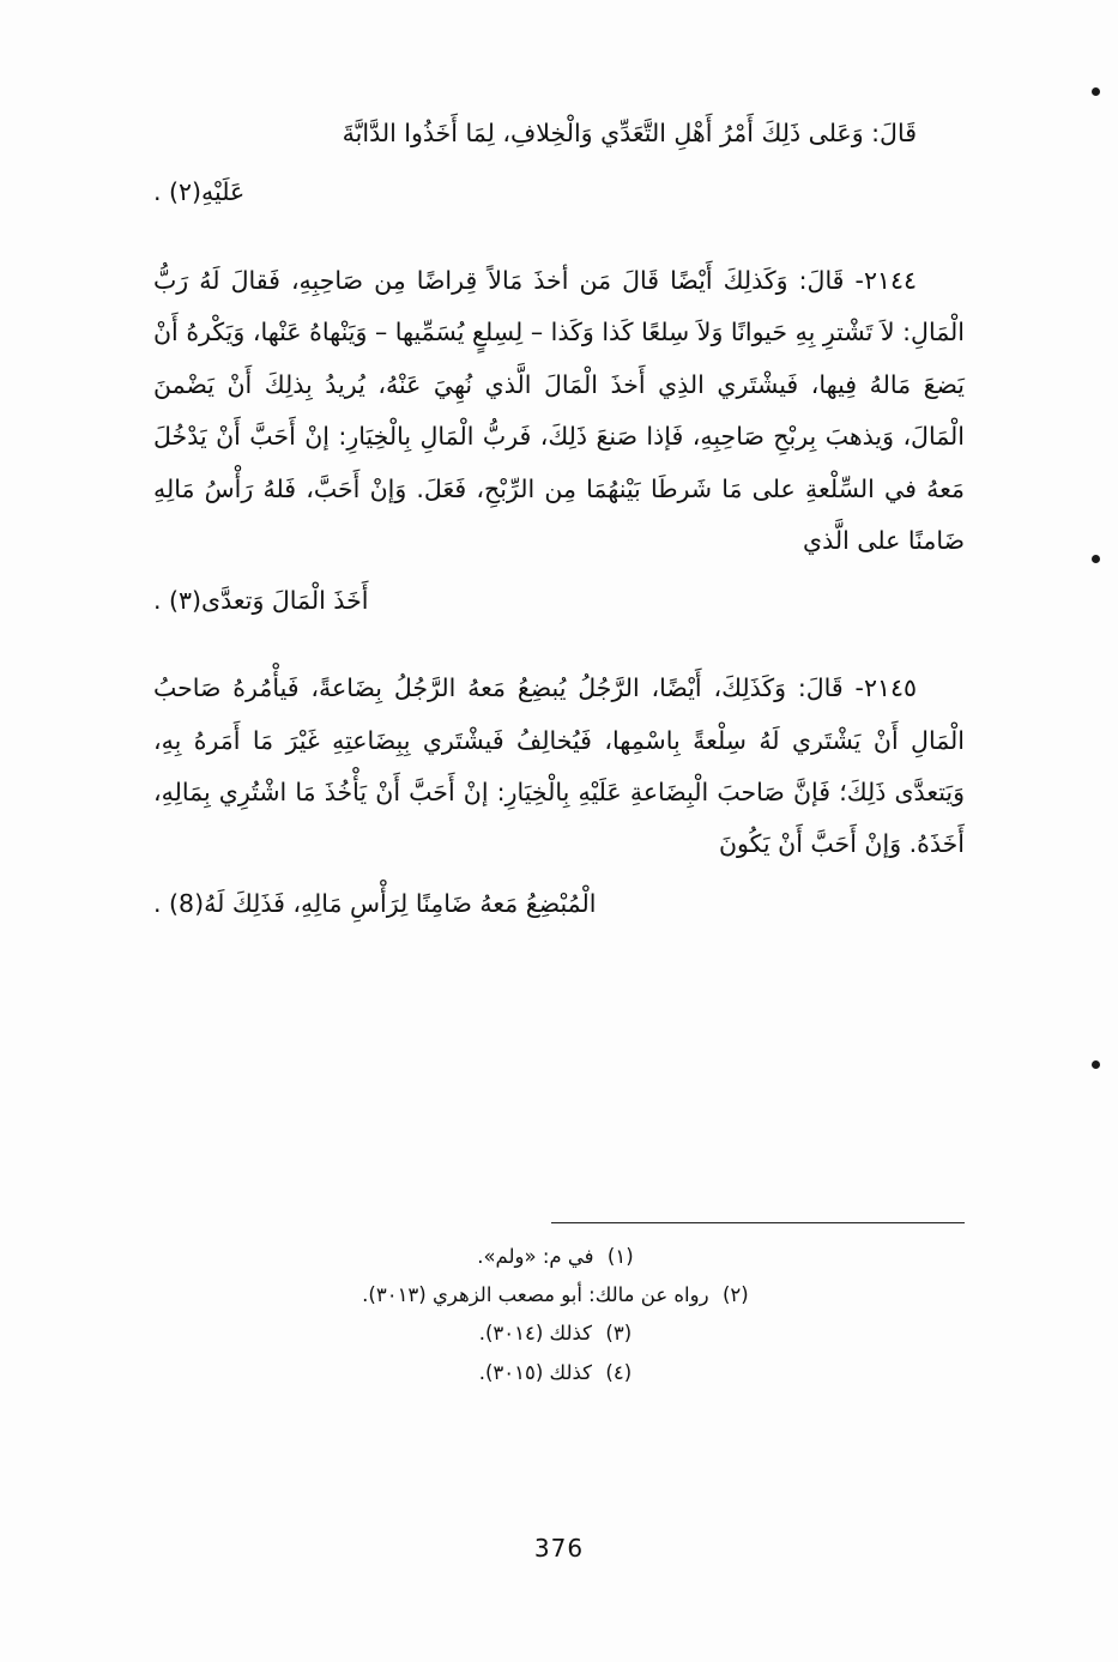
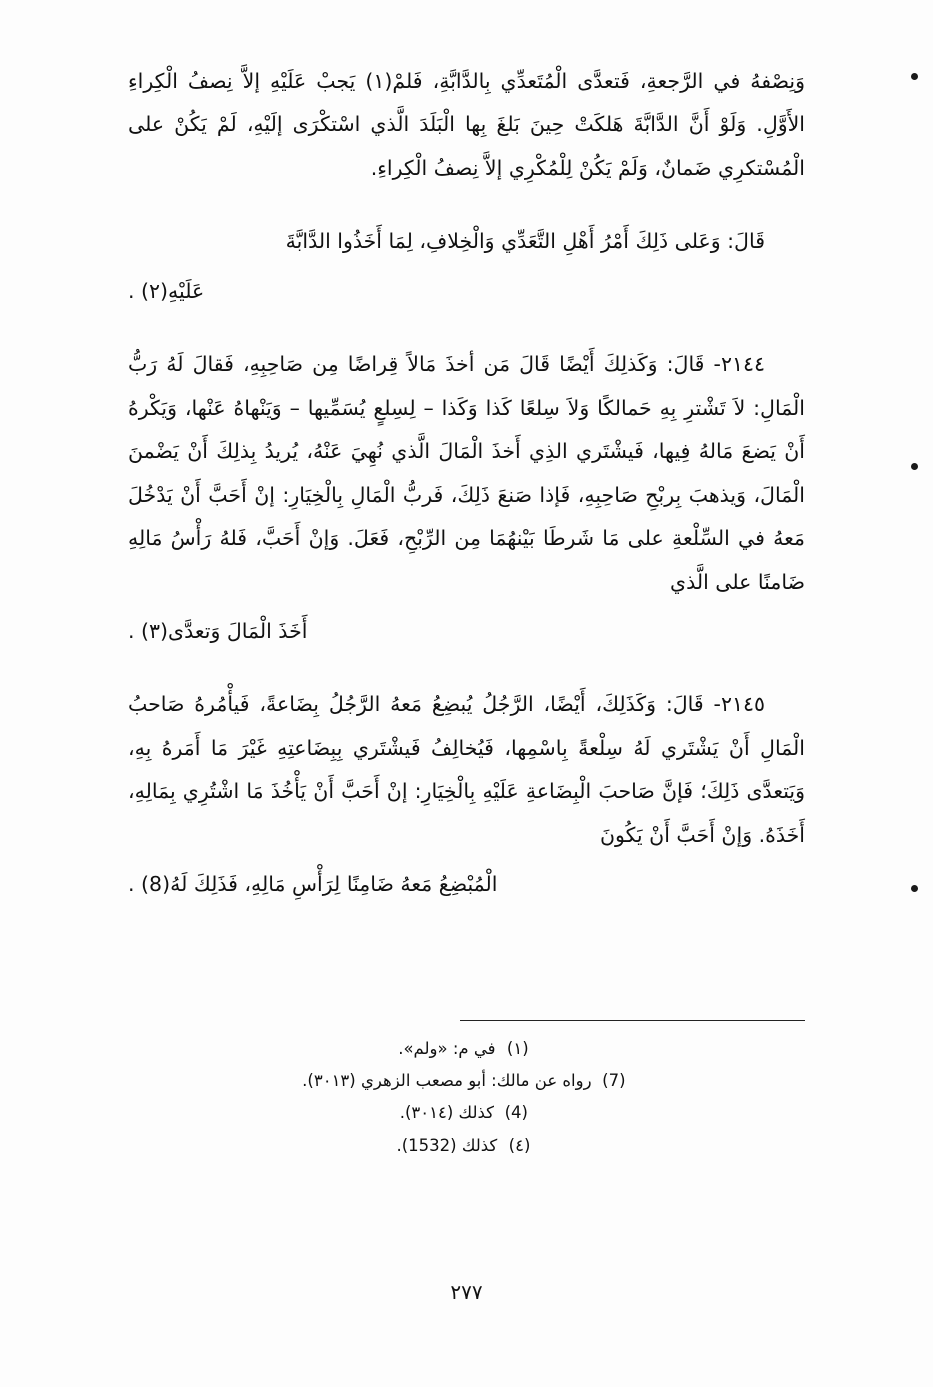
+ وَنِصْفهُ في الرَّجعةِ، فَتعدَّى الْمُتَعدِّي بِالدَّابَّةِ، فَلمْ(١) يَجبْ عَلَيْهِ إلاَّ نِصفُ الْكِراءِ الأَوَّلِ. وَلَوْ أَنَّ الدَّابَّةَ هَلكَتْ حِينَ بَلغَ بِها الْبَلَدَ الَّذي اسْتكْرَى إلَيْهِ، لَمْ يَكُنْ على الْمُسْتكرِي ضَمانٌ، وَلَمْ يَكُنْ لِلْمُكْرِي إلاَّ نِصفُ الْكِراءِ.
  قَالَ: وَعَلى ذَلِكَ أَمْرُ أَهْلِ التَّعَدِّي وَالْخِلافِ، لِمَا أَخَذُوا الدَّابَّةَ
  عَلَيْهِ(٢) .
- ٢١٤٤- قَالَ: وَكَذلِكَ أَيْضًا قَالَ مَن أخذَ مَالاً قِراضًا مِن صَاحِبِهِ، فَقالَ لَهُ رَبُّ الْمَالِ: لاَ تَشْترِ بِهِ حَيوانًا وَلاَ سِلعًا كَذا وَكَذا – لِسِلعٍ يُسَمِّيها – وَيَنْهاهُ عَنْها، وَيَكْرهُ أَنْ يَضعَ مَالهُ فِيها، فَيشْتَري الذِي أَخذَ الْمَالَ الَّذي نُهِيَ عَنْهُ، يُريدُ بِذلِكَ أَنْ يَضْمنَ الْمَالَ، وَيذهبَ بِربْحِ صَاحِبِهِ، فَإذا صَنعَ ذَلِكَ، فَربُّ الْمَالِ بِالْخِيَارِ: إنْ أَحَبَّ أَنْ يَدْخُلَ مَعهُ في السِّلْعةِ على مَا شَرطَا بَيْنهُمَا مِن الرِّبْحِ، فَعَلَ. وَإنْ أَحَبَّ، فَلهُ رَأْسُ مَالِهِ ضَامنًا على الَّذي
+ ٢١٤٤- قَالَ: وَكَذلِكَ أَيْضًا قَالَ مَن أخذَ مَالاً قِراضًا مِن صَاحِبِهِ، فَقالَ لَهُ رَبُّ الْمَالِ: لاَ تَشْترِ بِهِ حَمالكًا وَلاَ سِلعًا كَذا وَكَذا – لِسِلعٍ يُسَمِّيها – وَيَنْهاهُ عَنْها، وَيَكْرهُ أَنْ يَضعَ مَالهُ فِيها، فَيشْتَري الذِي أَخذَ الْمَالَ الَّذي نُهِيَ عَنْهُ، يُريدُ بِذلِكَ أَنْ يَضْمنَ الْمَالَ، وَيذهبَ بِربْحِ صَاحِبِهِ، فَإذا صَنعَ ذَلِكَ، فَربُّ الْمَالِ بِالْخِيَارِ: إنْ أَحَبَّ أَنْ يَدْخُلَ مَعهُ في السِّلْعةِ على مَا شَرطَا بَيْنهُمَا مِن الرِّبْحِ، فَعَلَ. وَإنْ أَحَبَّ، فَلهُ رَأْسُ مَالِهِ ضَامنًا على الَّذي
  أَخَذَ الْمَالَ وَتعدَّى(٣) .
  ٢١٤٥- قَالَ: وَكَذَلِكَ، أَيْضًا، الرَّجُلُ يُبضِعُ مَعهُ الرَّجُلُ بِضَاعةً، فَيأْمُرهُ صَاحبُ الْمَالِ أَنْ يَشْتَري لَهُ سِلْعةً بِاسْمِها، فَيُخالِفُ فَيشْتَري بِبِضَاعتِهِ غَيْرَ مَا أَمَرهُ بِهِ، وَيَتعدَّى ذَلِكَ؛ فَإنَّ صَاحبَ الْبِضَاعةِ عَلَيْهِ بِالْخِيَارِ: إنْ أَحَبَّ أَنْ يَأْخُذَ مَا اشْتُرِي بِمَالِهِ، أَخَذَهُ. وَإنْ أَحَبَّ أَنْ يَكُونَ
  الْمُبْضِعُ مَعهُ ضَامِنًا لِرَأْسِ مَالِهِ، فَذَلِكَ لَهُ(8) .
  (١) في م: «ولم».
- (٢) رواه عن مالك: أبو مصعب الزهري (٣٠١٣).
+ (7) رواه عن مالك: أبو مصعب الزهري (٣٠١٣).
- (٣) كذلك (٣٠١٤).
+ (4) كذلك (٣٠١٤).
- (٤) كذلك (٣٠١٥).
+ (٤) كذلك (1532).
- 376
+ ٢٧٧
